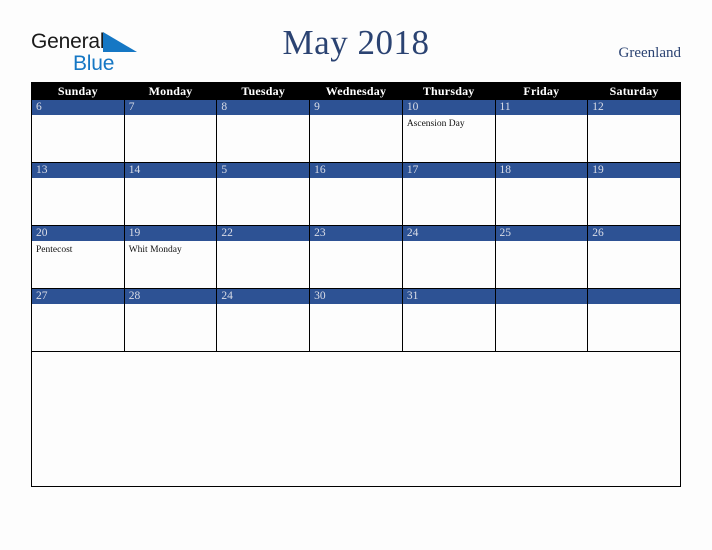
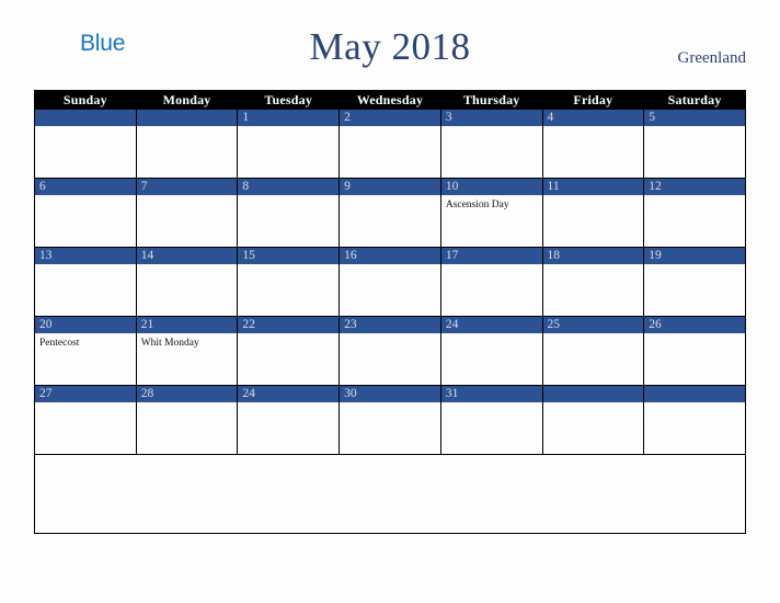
- General
  Blue
  May 2018
  Greenland
  Sunday	Monday	Tuesday	Wednesday	Thursday	Friday	Saturday
+ 		1	2	3	4	5
  6	7	8	9	10Ascension Day	11	12
- 13	14	5	16	17	18	19
+ 13	14	15	16	17	18	19
- 20Pentecost	19Whit Monday	22	23	24	25	26
+ 20Pentecost	21Whit Monday	22	23	24	25	26
  27	28	24	30	31
